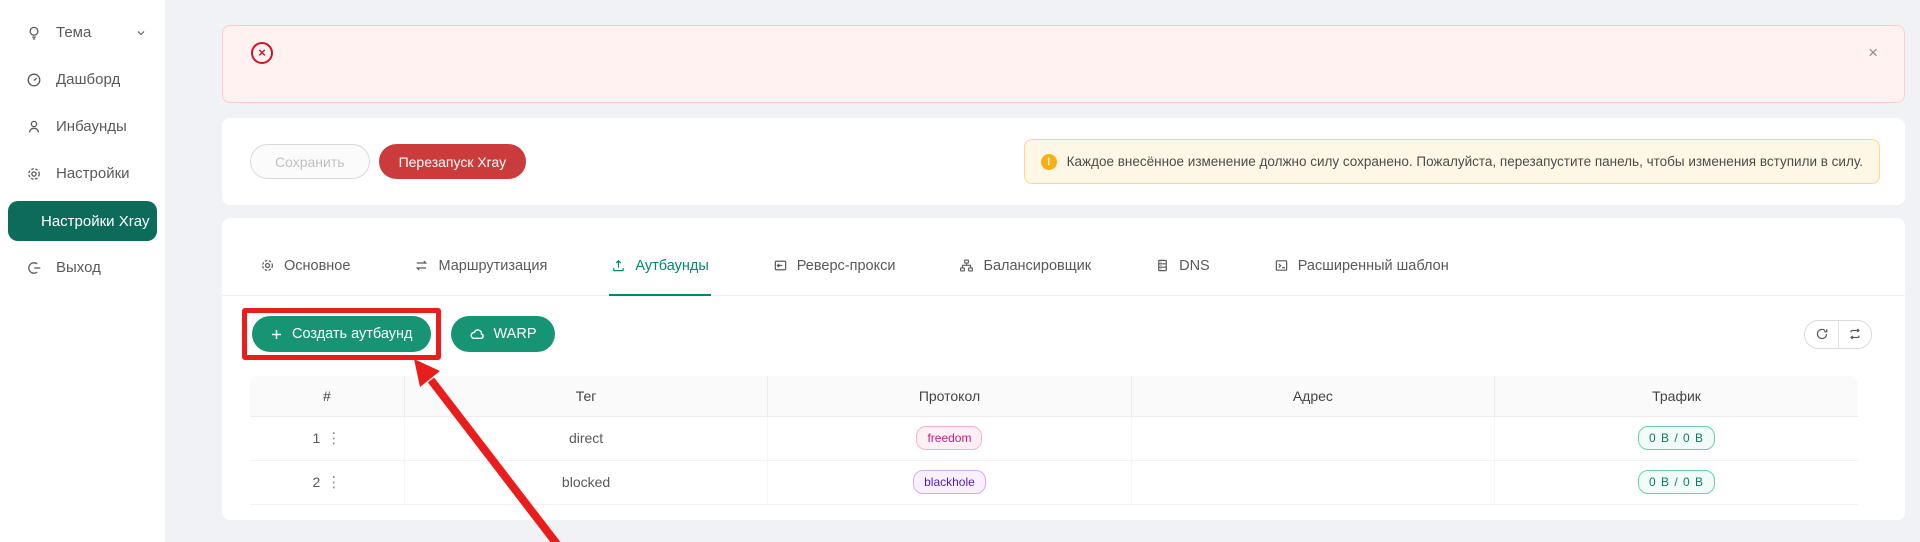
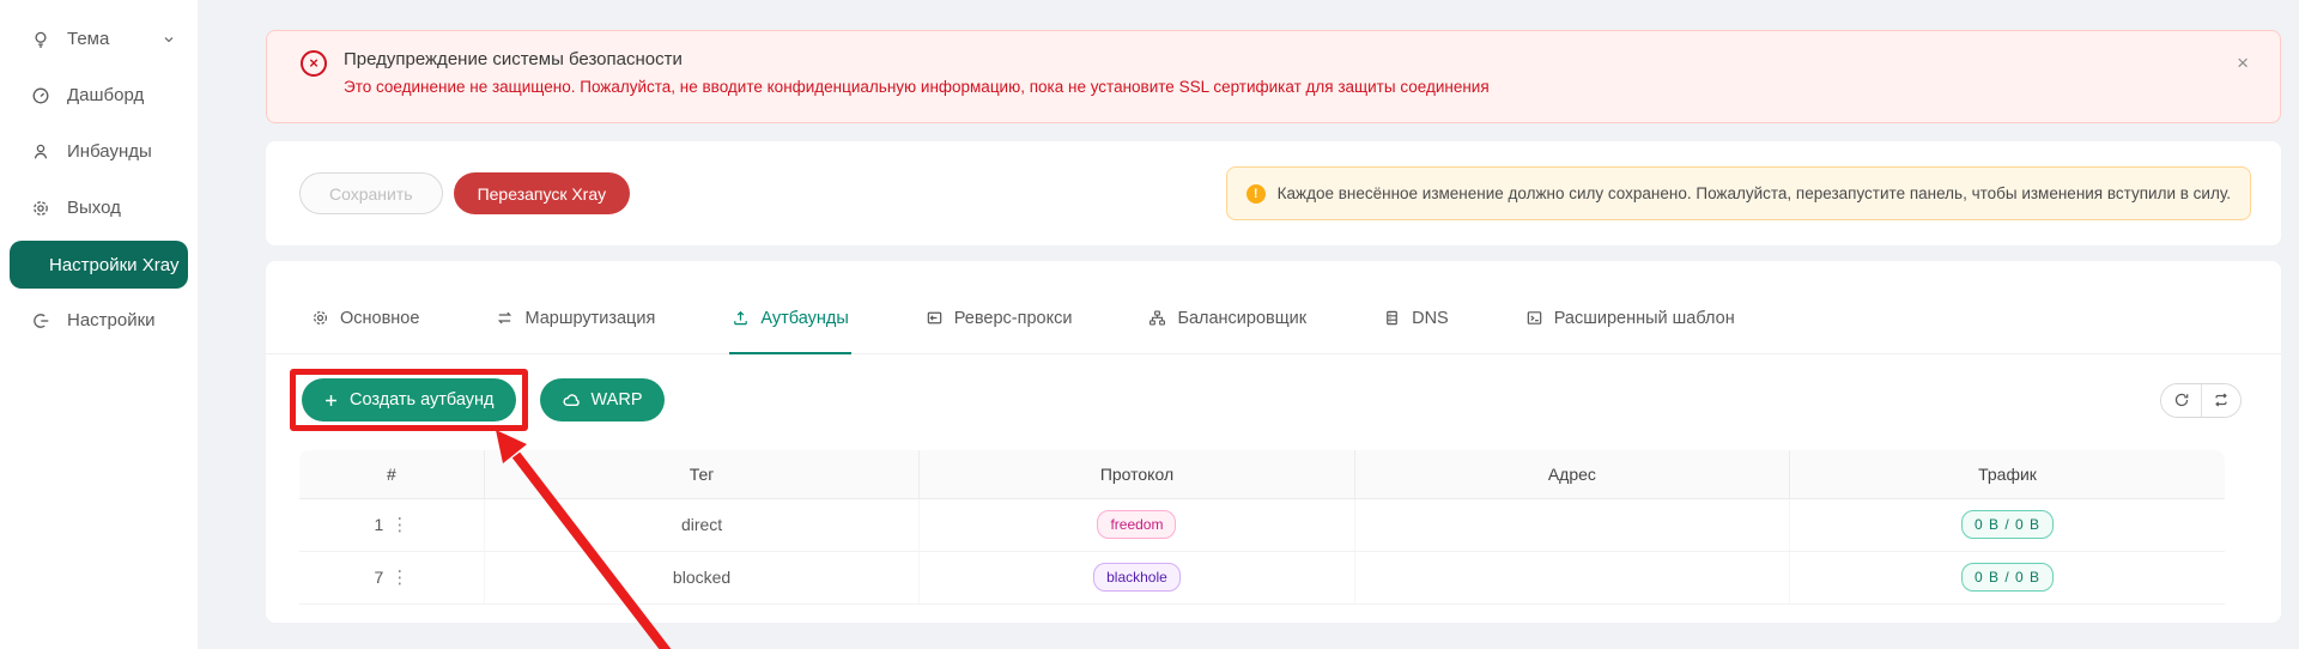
  Тема
  Дашборд
  Инбаунды
- Настройки
+ Выход
  Настройки Xray
- Выход
+ Настройки
  ×
+ Предупреждение системы безопасности
+ Это соединение не защищено. Пожалуйста, не вводите конфиденциальную информацию, пока не установите SSL сертификат для защиты соединения
  ×
  Сохранить
  Перезапуск Xray
  !
  Каждое внесённое изменение должно силу сохранено. Пожалуйста, перезапустите панель, чтобы изменения вступили в силу.
  Основное
  Маршрутизация
  Аутбаунды
  Реверс-прокси
  Балансировщик
  DNS
  Расширенный шаблон
  Создать аутбаунд
  WARP
  #	Тег	Протокол	Адрес	Трафик
  1 ⋮	direct	freedom		0 B / 0 B
- 2 ⋮	blocked	blackhole		0 B / 0 B
+ 7 ⋮	blocked	blackhole		0 B / 0 B
